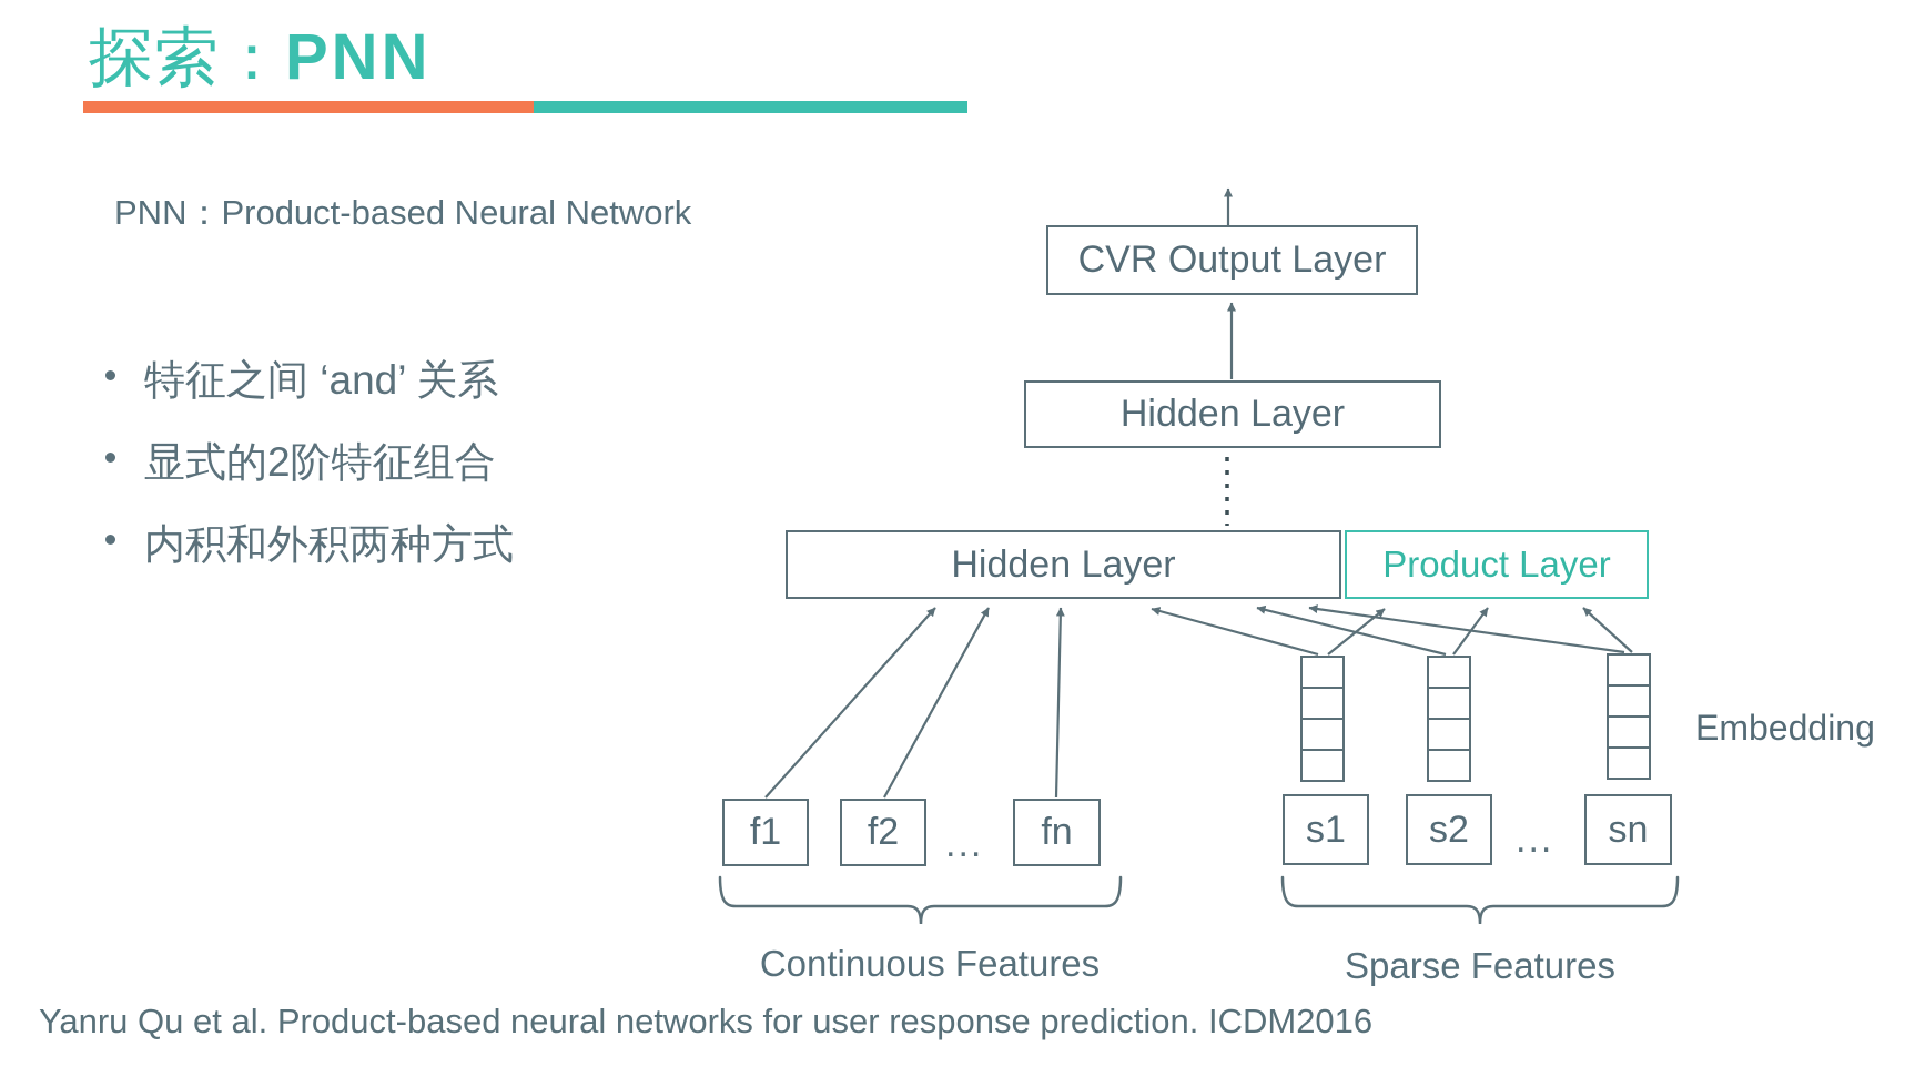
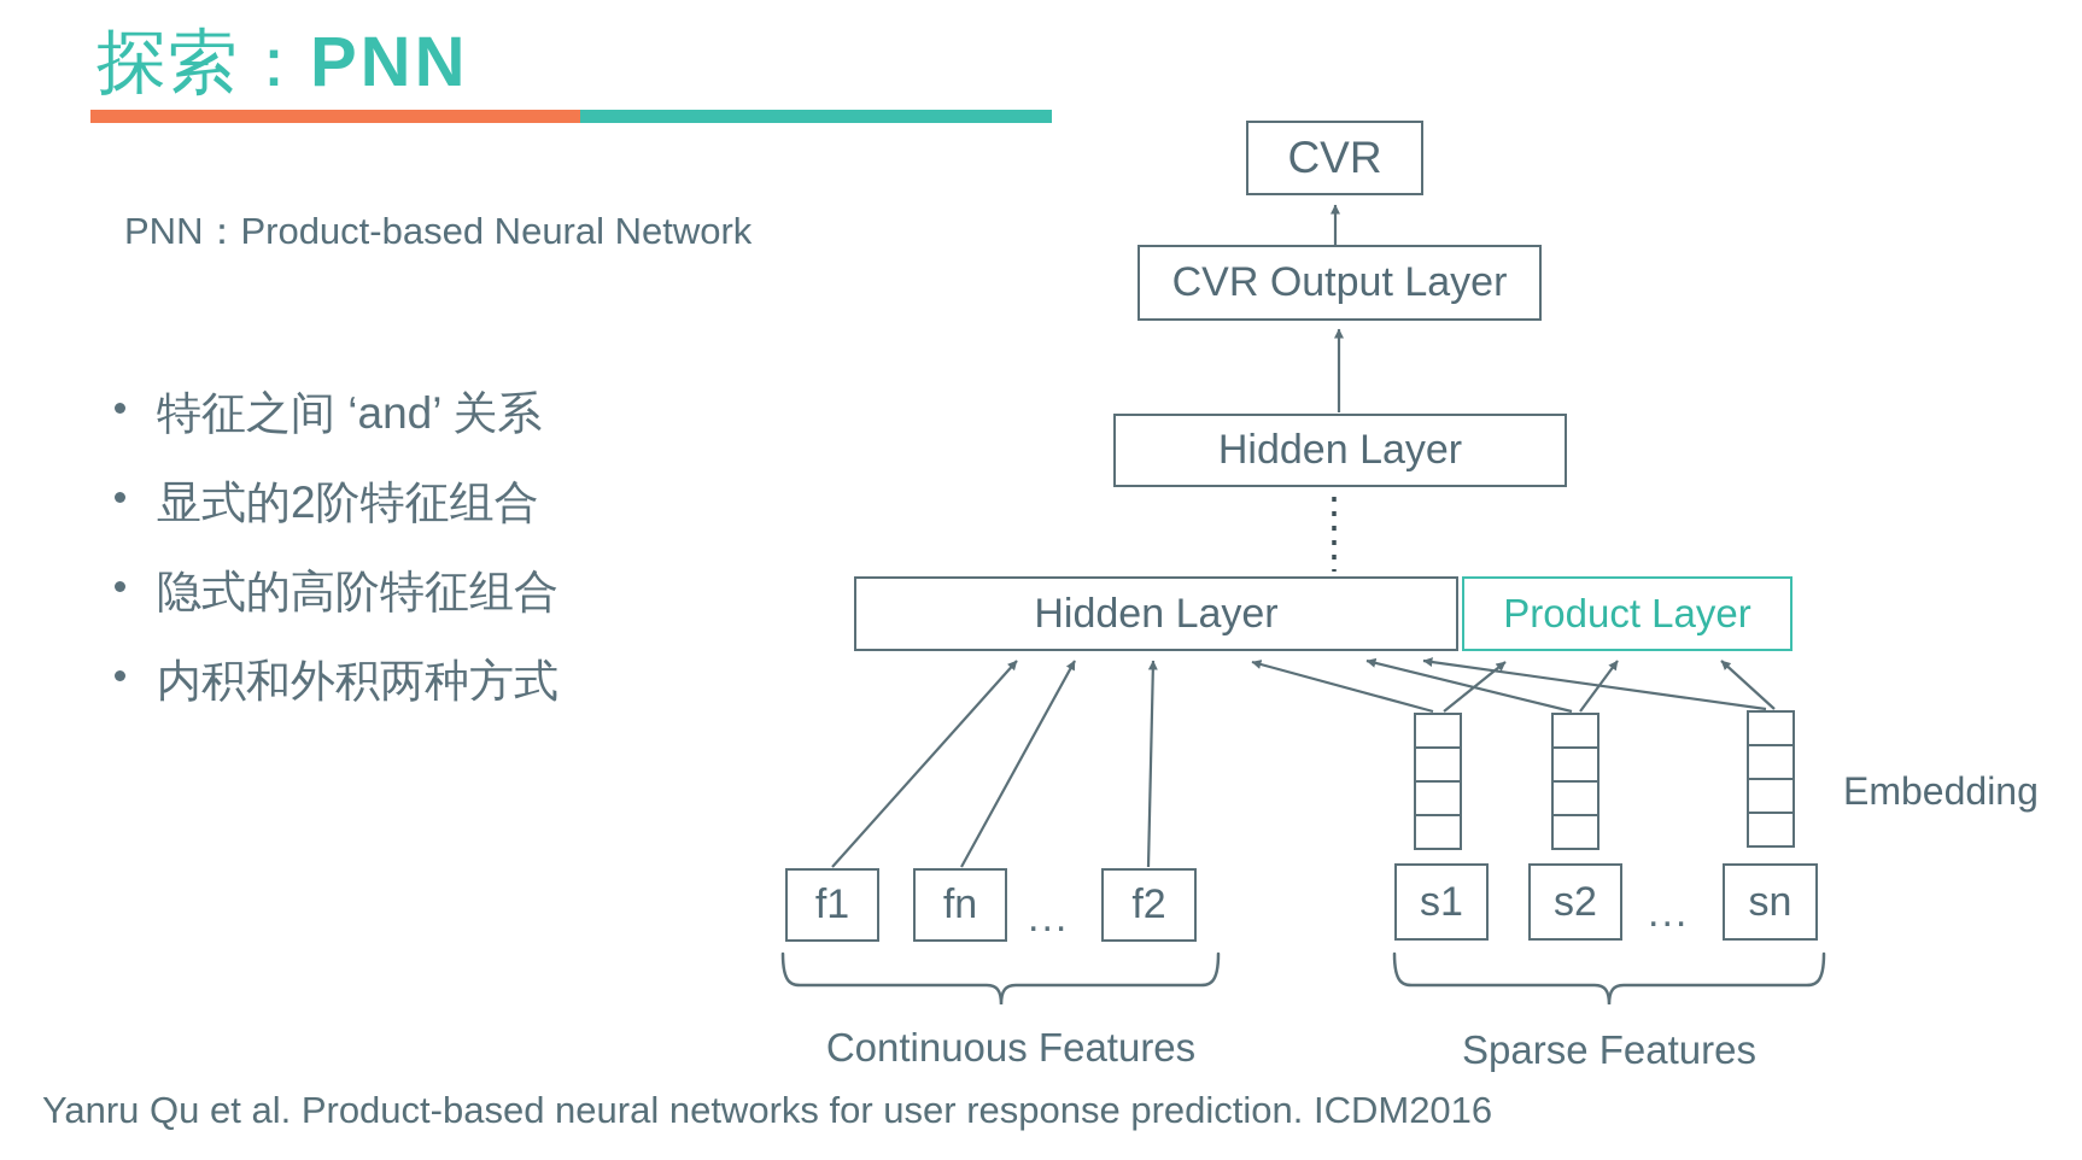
  探索：PNN
  PNN：Product-based Neural Network
  特征之间 ‘and’ 关系
  显式的2阶特征组合
+ 隐式的高阶特征组合
  内积和外积两种方式
+ CVR
  CVR Output Layer
  Hidden Layer
  Hidden Layer
  Product Layer
  Embedding
  f1
- f2
+ fn
  ...
- fn
+ f2
  s1
  s2
  ...
  sn
  Continuous Features
  Sparse Features
  Yanru Qu et al. Product-based neural networks for user response prediction. ICDM2016
